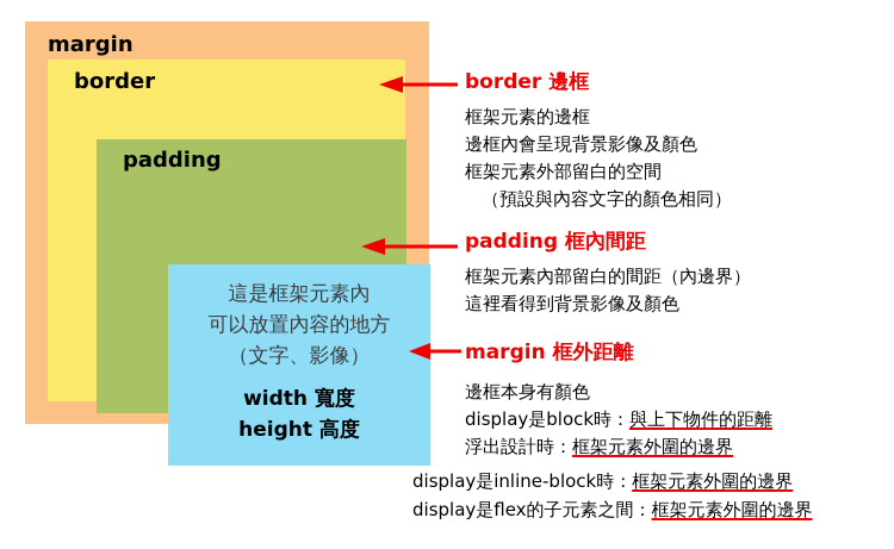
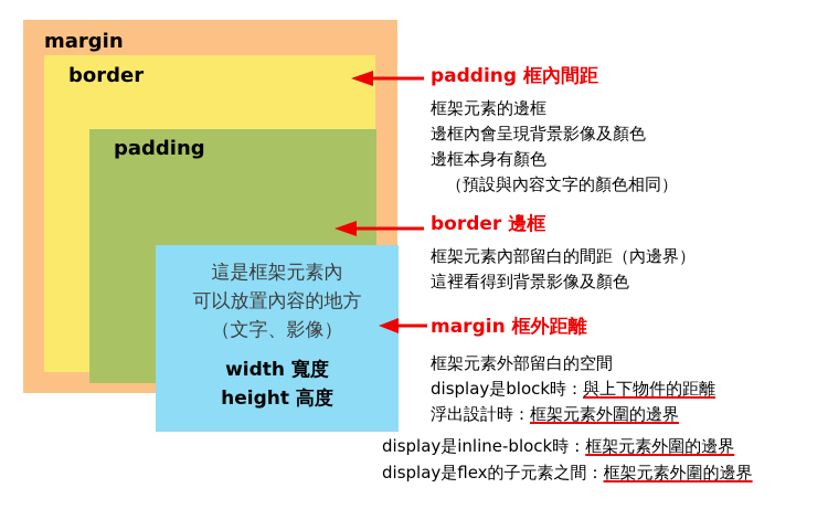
  margin
  border
  padding
  這是框架元素內
  可以放置內容的地方
  （文字、影像）
  width 寬度
  height 高度
- border 邊框
+ padding 框內間距
  框架元素的邊框
  邊框內會呈現背景影像及顏色
- 框架元素外部留白的空間
+ 邊框本身有顏色
  （預設與內容文字的顏色相同）
- padding 框內間距
+ border 邊框
  框架元素內部留白的間距（內邊界）
  這裡看得到背景影像及顏色
  margin 框外距離
- 邊框本身有顏色
+ 框架元素外部留白的空間
  display是block時：與上下物件的距離
  浮出設計時：框架元素外圍的邊界
  display是inline-block時：框架元素外圍的邊界
  display是flex的子元素之間：框架元素外圍的邊界
